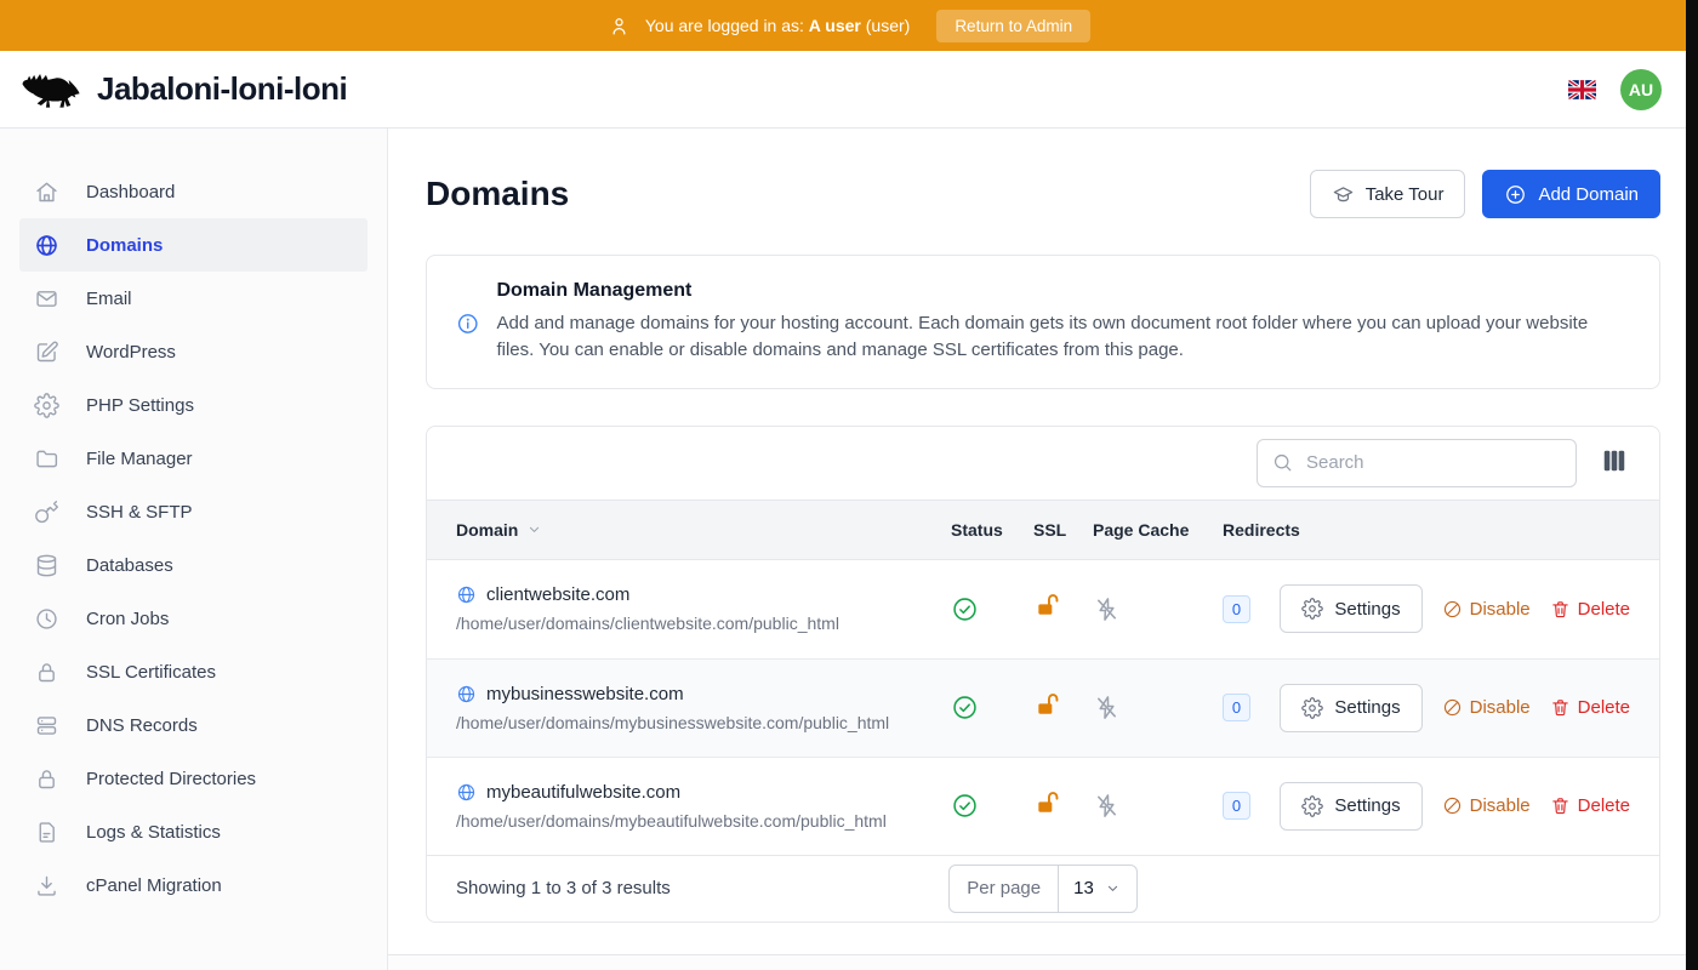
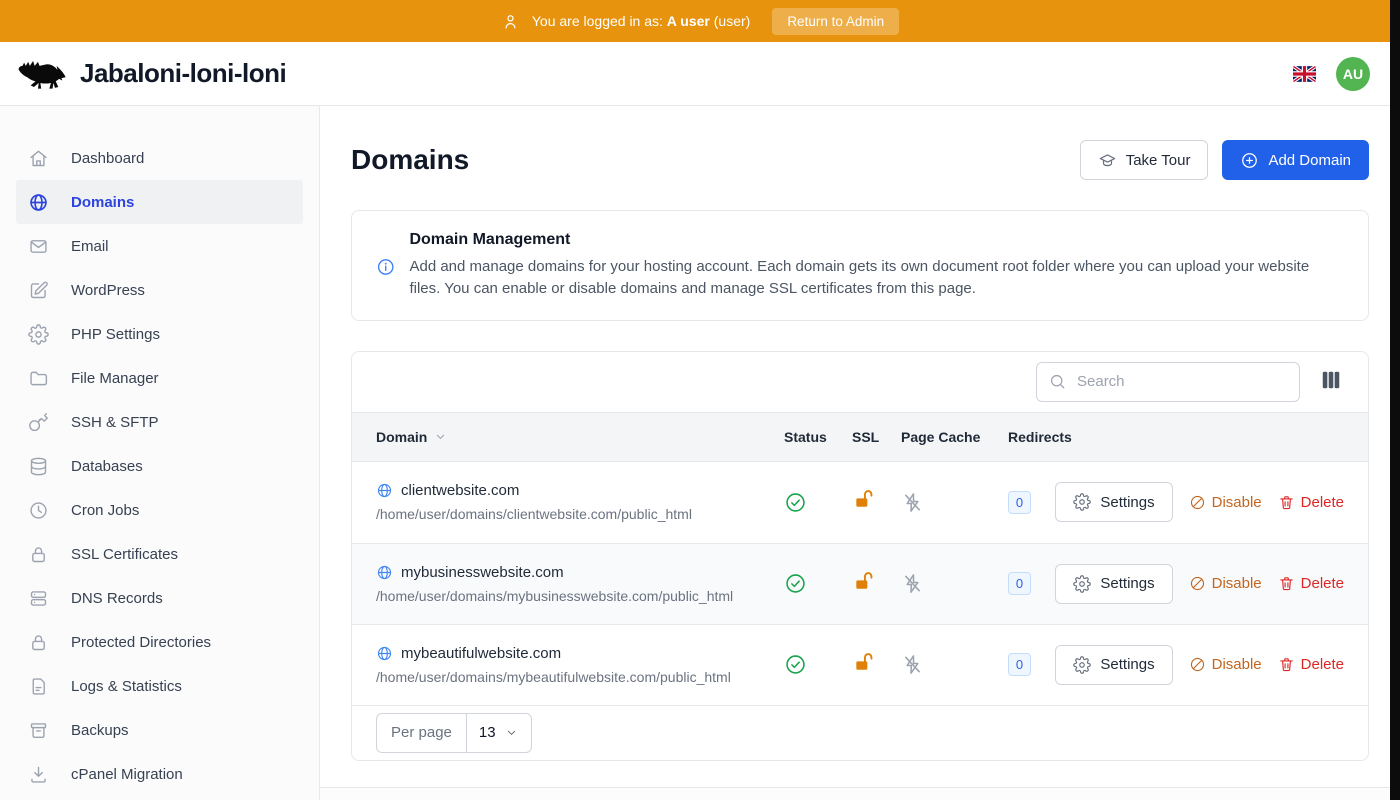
  You are logged in as: A user (user)
  Return to Admin
  Jabaloni-loni-loni
  AU
  Dashboard
  Domains
  Email
  WordPress
  PHP Settings
  File Manager
  SSH & SFTP
  Databases
  Cron Jobs
  SSL Certificates
  DNS Records
  Protected Directories
  Logs & Statistics
+ Backups
  cPanel Migration
  Domains
  Take Tour
  Add Domain
  Domain Management
  Add and manage domains for your hosting account. Each domain gets its own document root folder where you can upload your website files. You can enable or disable domains and manage SSL certificates from this page.
  Search
  Domain
  Status
  SSL
  Page Cache
  Redirects
  clientwebsite.com
  /home/user/domains/clientwebsite.com/public_html
  0
  Settings
  Disable
  Delete
  mybusinesswebsite.com
  /home/user/domains/mybusinesswebsite.com/public_html
  0
  Settings
  Disable
  Delete
  mybeautifulwebsite.com
  /home/user/domains/mybeautifulwebsite.com/public_html
  0
  Settings
  Disable
  Delete
- Showing 1 to 3 of 3 results
  Per page
  13
